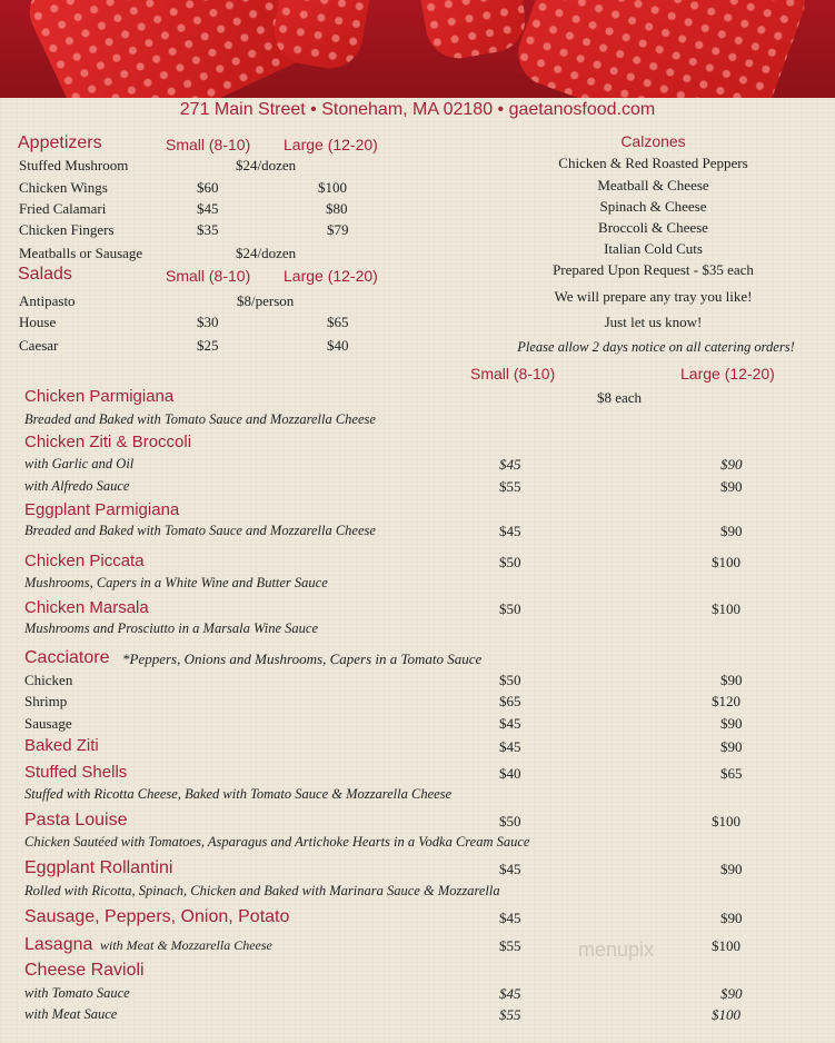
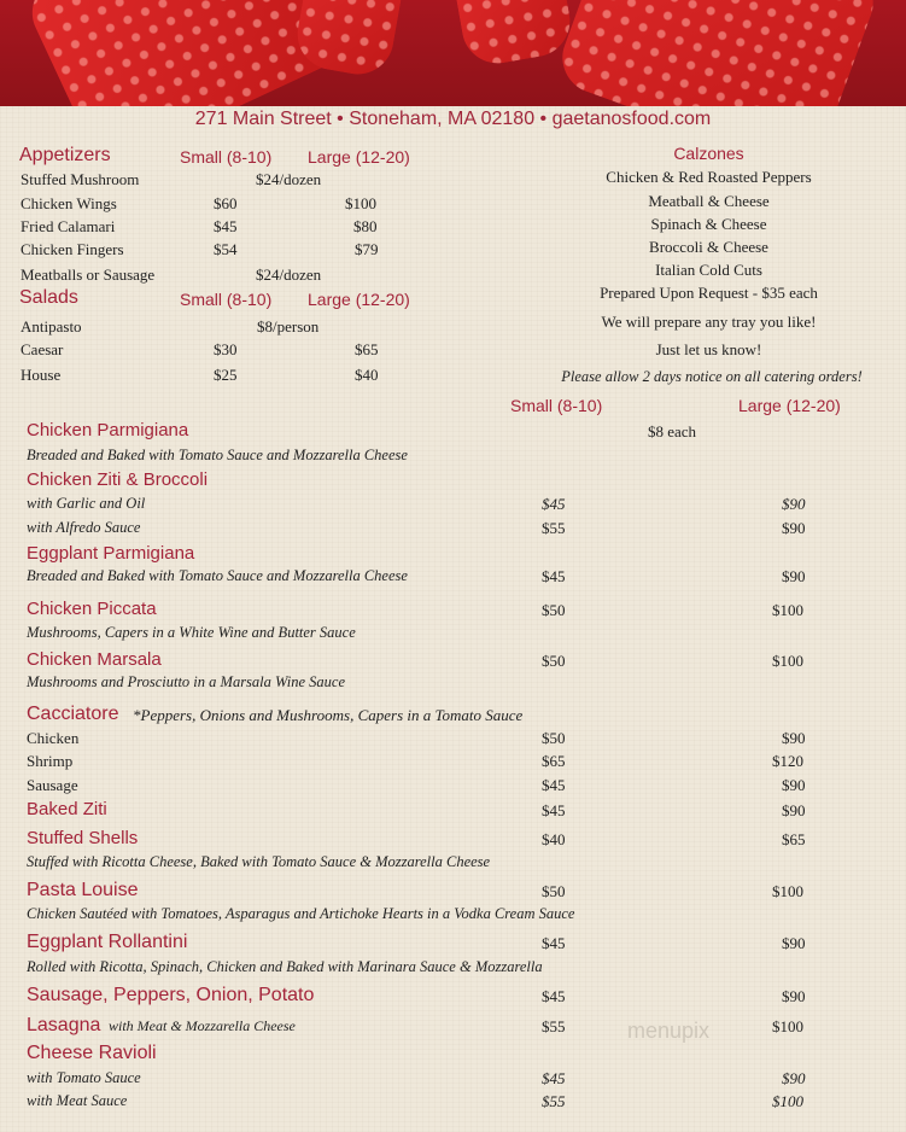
  271 Main Street • Stoneham, MA 02180 • gaetanosfood.com
  Appetizers
  Small (8-10)
  Large (12-20)
  Stuffed Mushroom
  $24/dozen
  Chicken Wings
  $60
  $100
  Fried Calamari
  $45
  $80
  Chicken Fingers
- $35
+ $54
  $79
  Meatballs or Sausage
  $24/dozen
  Salads
  Small (8-10)
  Large (12-20)
  Antipasto
  $8/person
- House
+ Caesar
  $30
  $65
- Caesar
+ House
  $25
  $40
  Calzones
  Chicken & Red Roasted Peppers
  Meatball & Cheese
  Spinach & Cheese
  Broccoli & Cheese
  Italian Cold Cuts
  Prepared Upon Request - $35 each
  We will prepare any tray you like!
  Just let us know!
  Please allow 2 days notice on all catering orders!
  Small (8-10)
  Large (12-20)
  Chicken Parmigiana
  $8 each
  Breaded and Baked with Tomato Sauce and Mozzarella Cheese
  Chicken Ziti & Broccoli
  with Garlic and Oil
  $45
  $90
  with Alfredo Sauce
  $55
  $90
  Eggplant Parmigiana
  Breaded and Baked with Tomato Sauce and Mozzarella Cheese
  $45
  $90
  Chicken Piccata
  $50
  $100
  Mushrooms, Capers in a White Wine and Butter Sauce
  Chicken Marsala
  $50
  $100
  Mushrooms and Prosciutto in a Marsala Wine Sauce
  Cacciatore
  *Peppers, Onions and Mushrooms, Capers in a Tomato Sauce
  Chicken
  $50
  $90
  Shrimp
  $65
  $120
  Sausage
  $45
  $90
  Baked Ziti
  $45
  $90
  Stuffed Shells
  $40
  $65
  Stuffed with Ricotta Cheese, Baked with Tomato Sauce & Mozzarella Cheese
  Pasta Louise
  $50
  $100
  Chicken Sautéed with Tomatoes, Asparagus and Artichoke Hearts in a Vodka Cream Sauce
  Eggplant Rollantini
  $45
  $90
  Rolled with Ricotta, Spinach, Chicken and Baked with Marinara Sauce & Mozzarella
  Sausage, Peppers, Onion, Potato
  $45
  $90
  Lasagna
  with Meat & Mozzarella Cheese
  $55
  $100
  Cheese Ravioli
  with Tomato Sauce
  $45
  $90
  with Meat Sauce
  $55
  $100
  menupix
